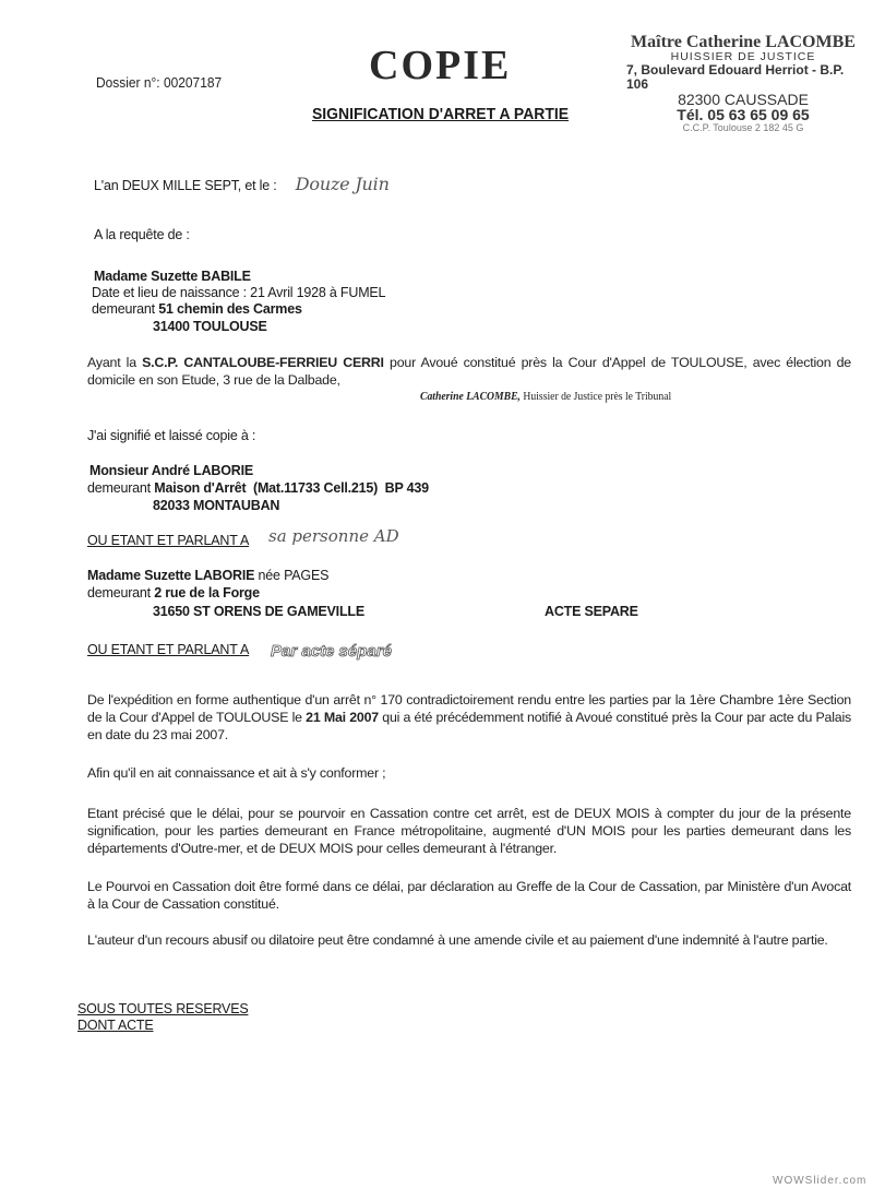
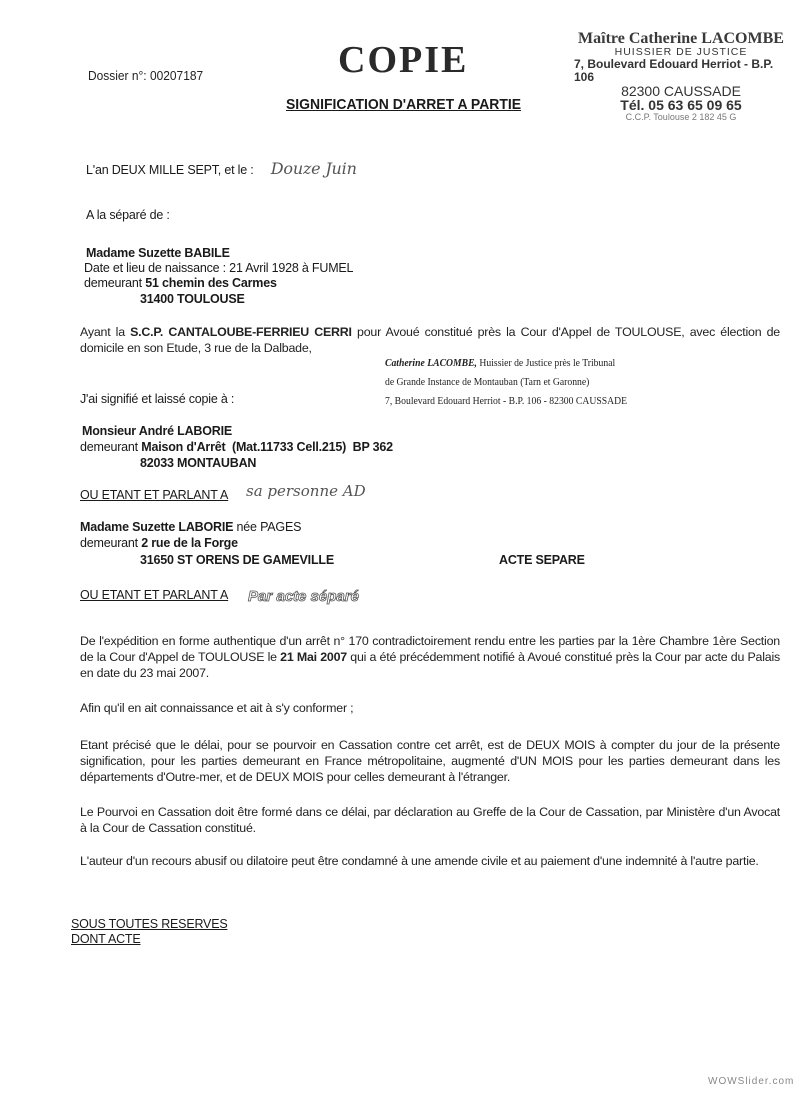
  Dossier n°: 00207187
  COPIE
  SIGNIFICATION D'ARRET A PARTIE
  Maître Catherine LACOMBE
  HUISSIER DE JUSTICE
  7, Boulevard Edouard Herriot - B.P. 106
  82300 CAUSSADE
  Tél. 05 63 65 09 65
  C.C.P. Toulouse 2 182 45 G
  L'an DEUX MILLE SEPT, et le : Douze Juin
- A la requête de :
+ A la séparé de :
  Madame Suzette BABILE
  Date et lieu de naissance : 21 Avril 1928 à FUMEL
  demeurant 51 chemin des Carmes
  31400 TOULOUSE
  Ayant la S.C.P. CANTALOUBE-FERRIEU CERRI pour Avoué constitué près la Cour d'Appel de TOULOUSE, avec élection de domicile en son Etude, 3 rue de la Dalbade,
  Catherine LACOMBE, Huissier de Justice près le Tribunal
+ de Grande Instance de Montauban (Tarn et Garonne)
+ 7, Boulevard Edouard Herriot - B.P. 106 - 82300 CAUSSADE
  J'ai signifié et laissé copie à :
  Monsieur André LABORIE
- demeurant Maison d'Arrêt (Mat.11733 Cell.215) BP 439
+ demeurant Maison d'Arrêt (Mat.11733 Cell.215) BP 362
  82033 MONTAUBAN
  OU ETANT ET PARLANT A
  sa personne AD
  Madame Suzette LABORIE née PAGES
  demeurant 2 rue de la Forge
  31650 ST ORENS DE GAMEVILLE
  ACTE SEPARE
  OU ETANT ET PARLANT A
  Par acte séparé
  De l'expédition en forme authentique d'un arrêt n° 170 contradictoirement rendu entre les parties par la 1ère Chambre 1ère Section de la Cour d'Appel de TOULOUSE le 21 Mai 2007 qui a été précédemment notifié à Avoué constitué près la Cour par acte du Palais en date du 23 mai 2007.
  Afin qu'il en ait connaissance et ait à s'y conformer ;
  Etant précisé que le délai, pour se pourvoir en Cassation contre cet arrêt, est de DEUX MOIS à compter du jour de la présente signification, pour les parties demeurant en France métropolitaine, augmenté d'UN MOIS pour les parties demeurant dans les départements d'Outre-mer, et de DEUX MOIS pour celles demeurant à l'étranger.
  Le Pourvoi en Cassation doit être formé dans ce délai, par déclaration au Greffe de la Cour de Cassation, par Ministère d'un Avocat à la Cour de Cassation constitué.
  L'auteur d'un recours abusif ou dilatoire peut être condamné à une amende civile et au paiement d'une indemnité à l'autre partie.
  SOUS TOUTES RESERVES
  DONT ACTE
  WOWSlider.com
